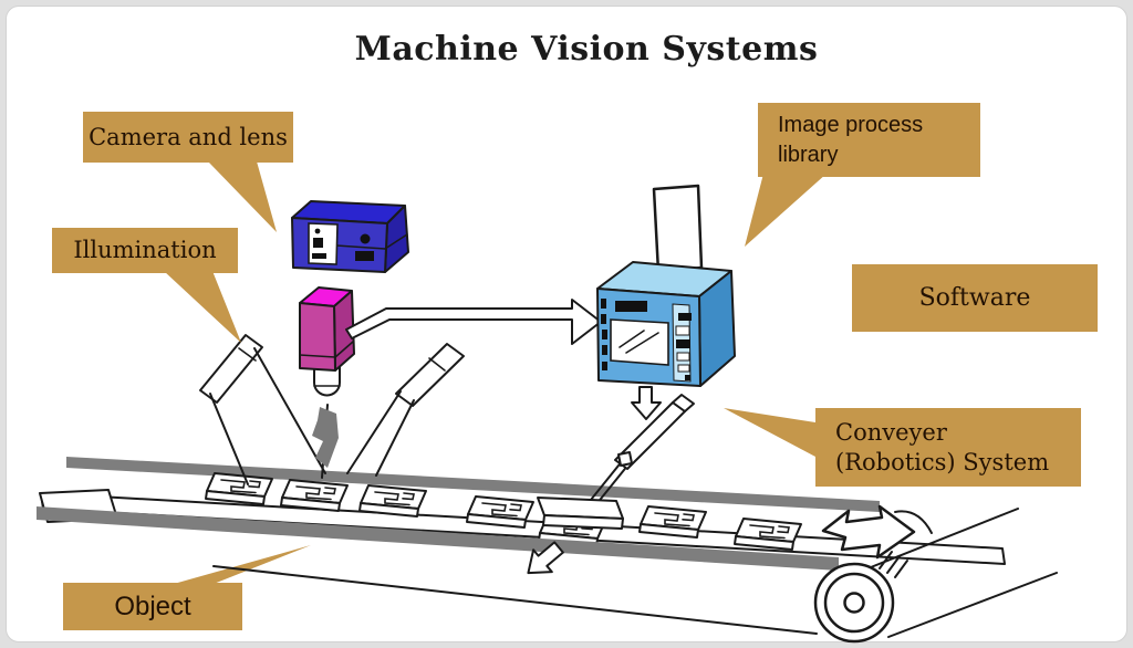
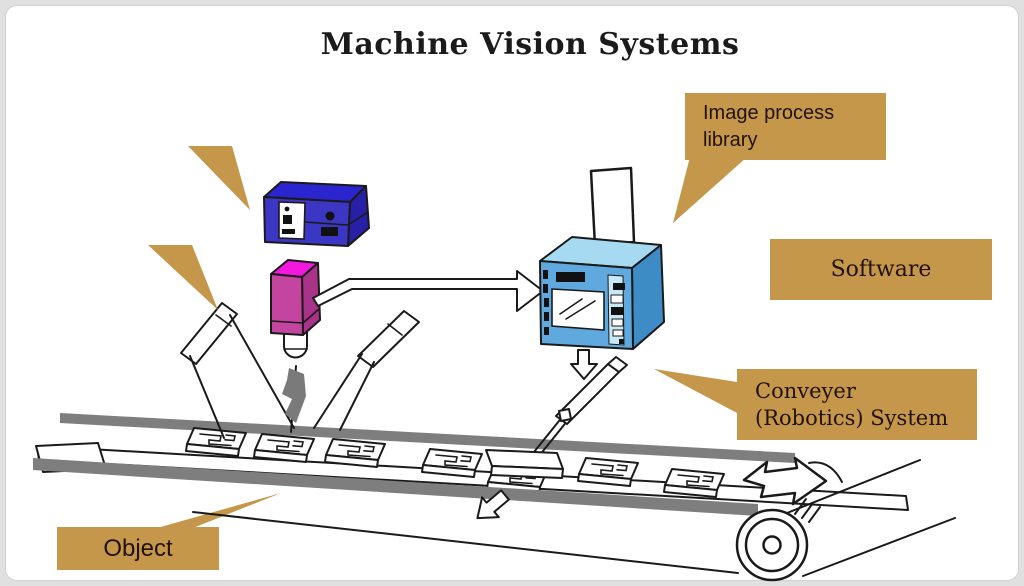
  Machine Vision Systems
- Camera and lens
- Illumination
  Image process
  library
  Software
  Conveyer
  (Robotics) System
  Object
